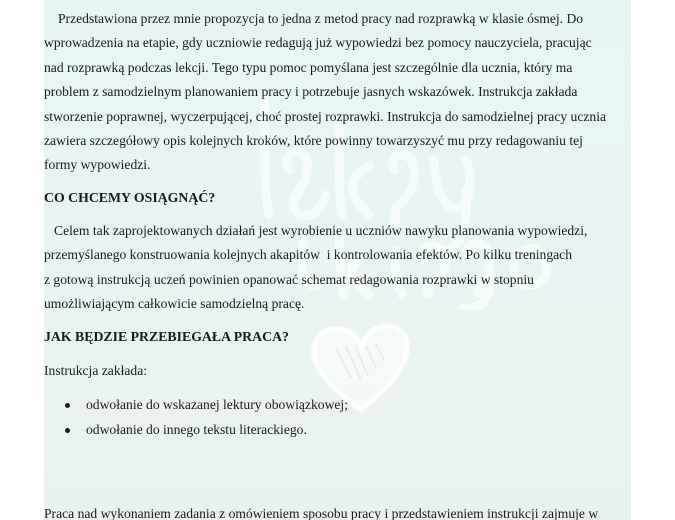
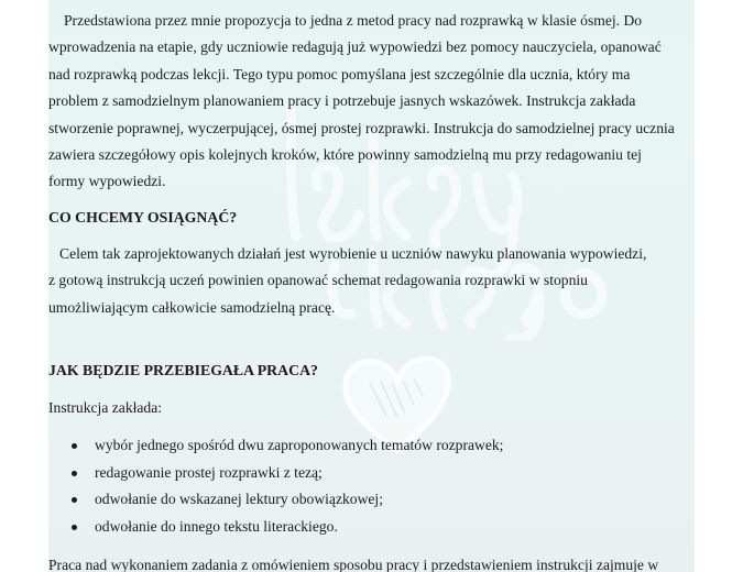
  Przedstawiona przez mnie propozycja to jedna z metod pracy nad rozprawką w klasie ósmej. Do
- wprowadzenia na etapie, gdy uczniowie redagują już wypowiedzi bez pomocy nauczyciela, pracując
+ wprowadzenia na etapie, gdy uczniowie redagują już wypowiedzi bez pomocy nauczyciela, opanować
  nad rozprawką podczas lekcji. Tego typu pomoc pomyślana jest szczególnie dla ucznia, który ma
  problem z samodzielnym planowaniem pracy i potrzebuje jasnych wskazówek. Instrukcja zakłada
- stworzenie poprawnej, wyczerpującej, choć prostej rozprawki. Instrukcja do samodzielnej pracy ucznia
+ stworzenie poprawnej, wyczerpującej, ósmej prostej rozprawki. Instrukcja do samodzielnej pracy ucznia
- zawiera szczegółowy opis kolejnych kroków, które powinny towarzyszyć mu przy redagowaniu tej
+ zawiera szczegółowy opis kolejnych kroków, które powinny samodzielną mu przy redagowaniu tej
  formy wypowiedzi.
  CO CHCEMY OSIĄGNĄĆ?
  Celem tak zaprojektowanych działań jest wyrobienie u uczniów nawyku planowania wypowiedzi,
- przemyślanego konstruowania kolejnych akapitów i kontrolowania efektów. Po kilku treningach
  z gotową instrukcją uczeń powinien opanować schemat redagowania rozprawki w stopniu
  umożliwiającym całkowicie samodzielną pracę.
  JAK BĘDZIE PRZEBIEGAŁA PRACA?
  Instrukcja zakłada:
+ wybór jednego spośród dwu zaproponowanych tematów rozprawek;
+ redagowanie prostej rozprawki z tezą;
  odwołanie do wskazanej lektury obowiązkowej;
  odwołanie do innego tekstu literackiego.
  Praca nad wykonaniem zadania z omówieniem sposobu pracy i przedstawieniem instrukcji zajmuje w
